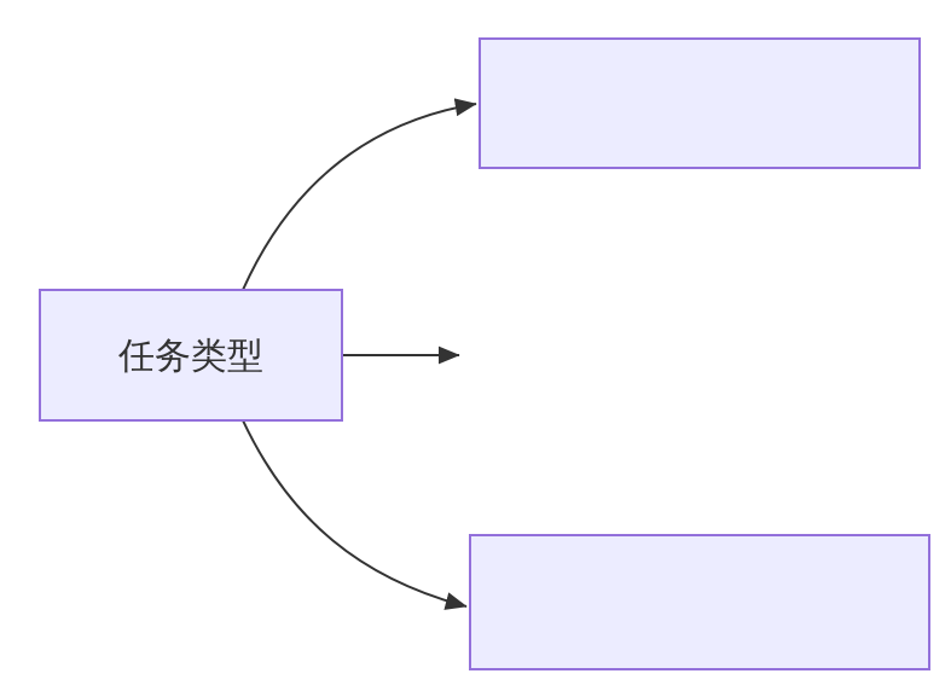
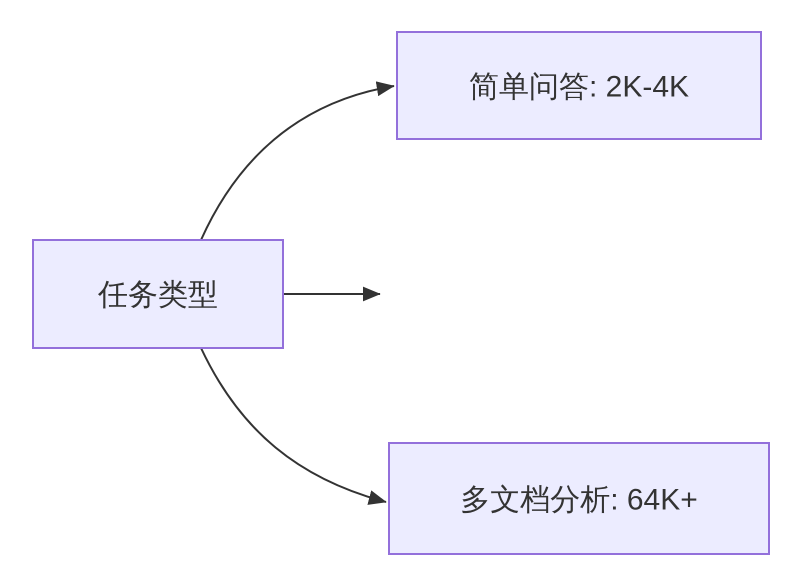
  任务类型
+ 简单问答: 2K-4K
+ 多文档分析: 64K+
